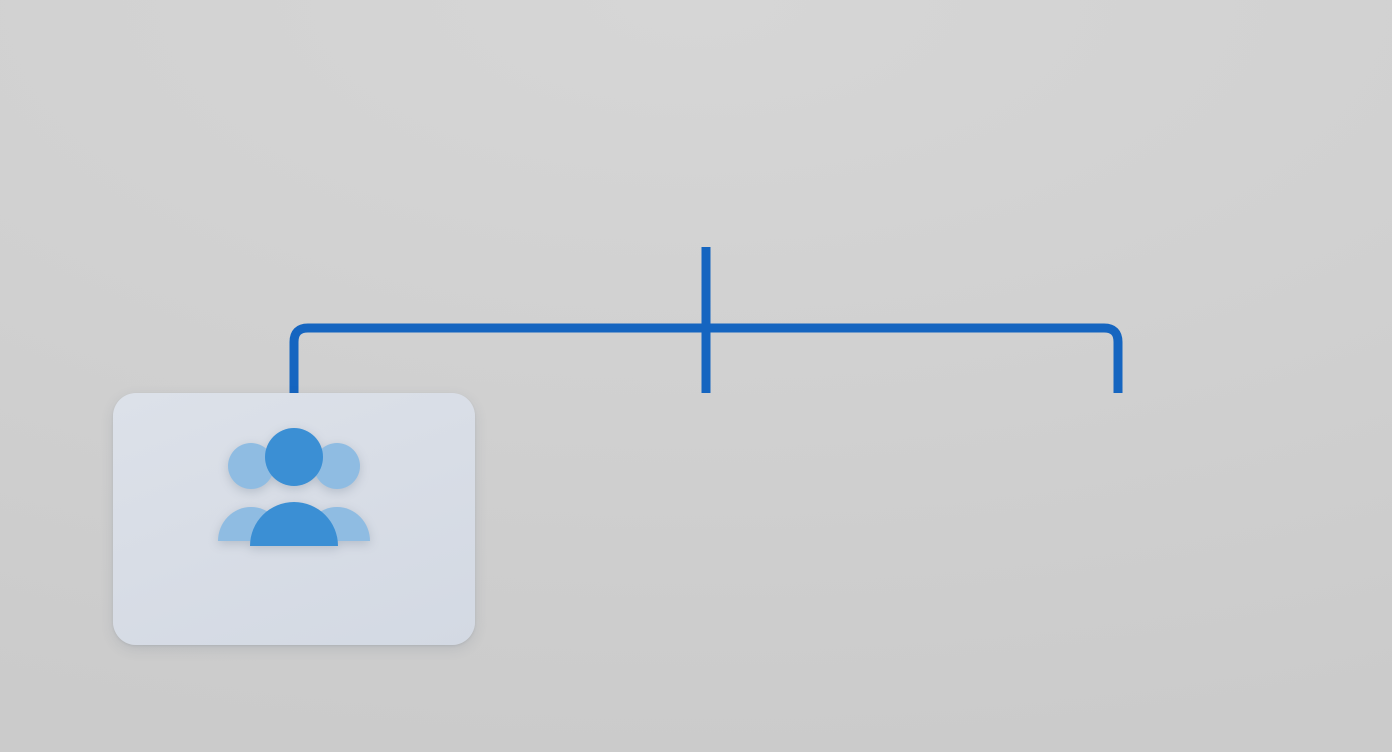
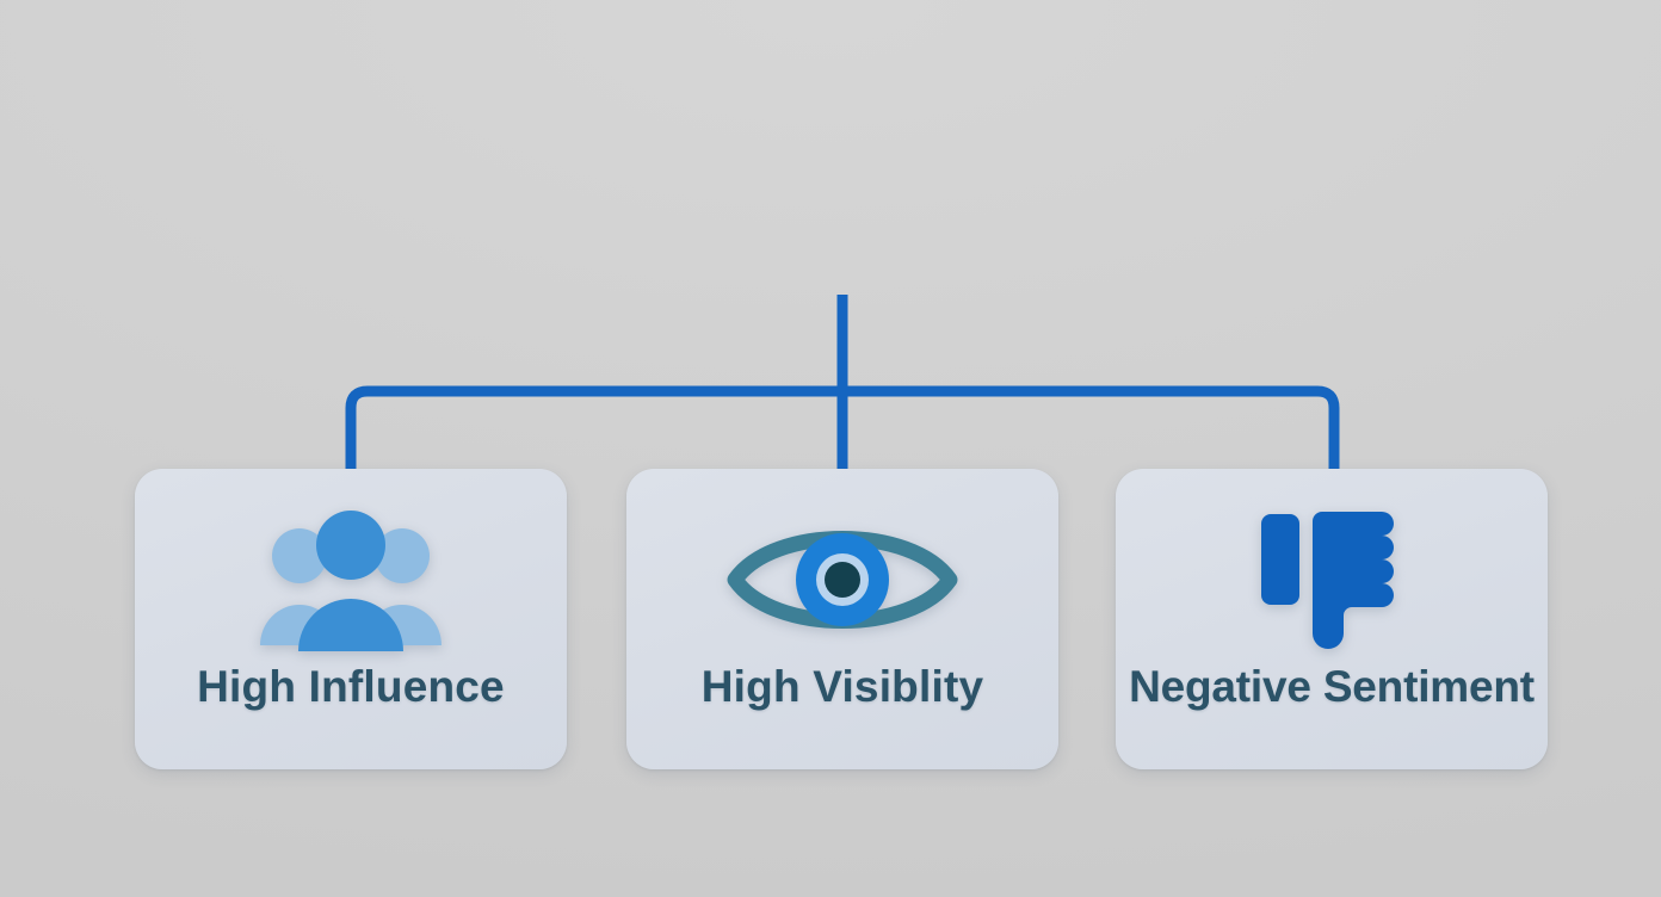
+ High Influence
+ High Visiblity
+ Negative Sentiment
